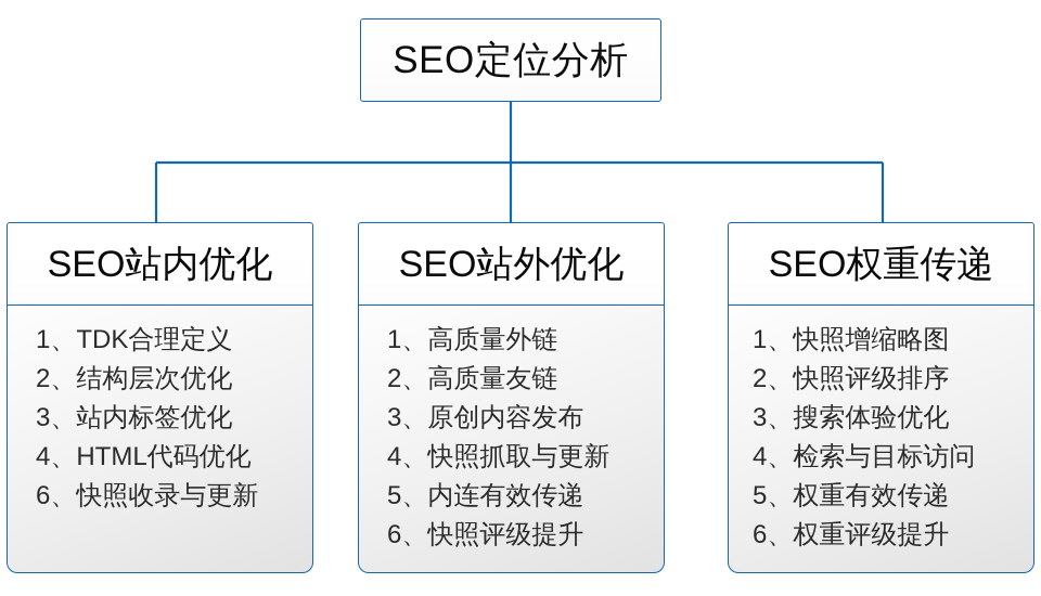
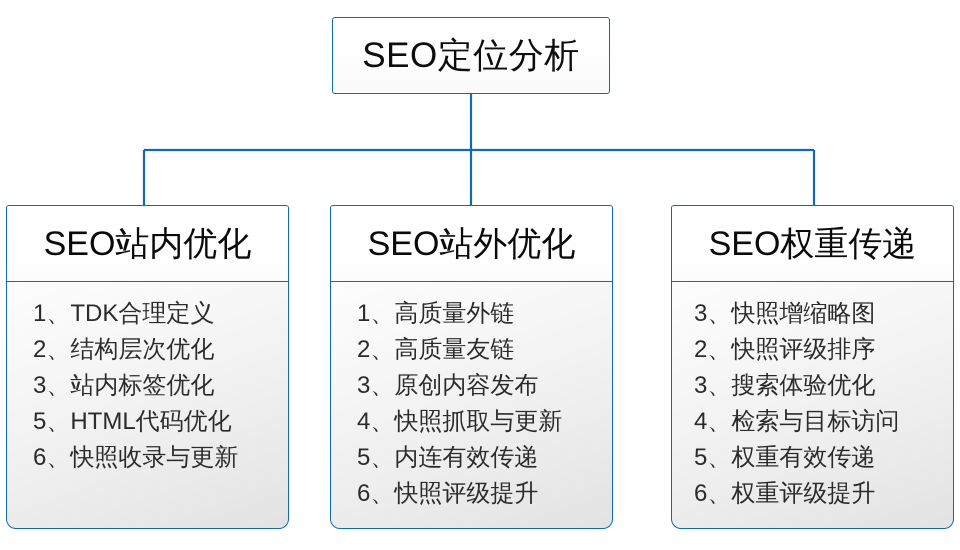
  SEO定位分析
  SEO站内优化
  1、TDK合理定义
  2、结构层次优化
  3、站内标签优化
- 4、HTML代码优化
+ 5、HTML代码优化
  6、快照收录与更新
  SEO站外优化
  1、高质量外链
  2、高质量友链
  3、原创内容发布
  4、快照抓取与更新
  5、内连有效传递
  6、快照评级提升
  SEO权重传递
- 1、快照增缩略图
+ 3、快照增缩略图
  2、快照评级排序
  3、搜索体验优化
  4、检索与目标访问
  5、权重有效传递
  6、权重评级提升
